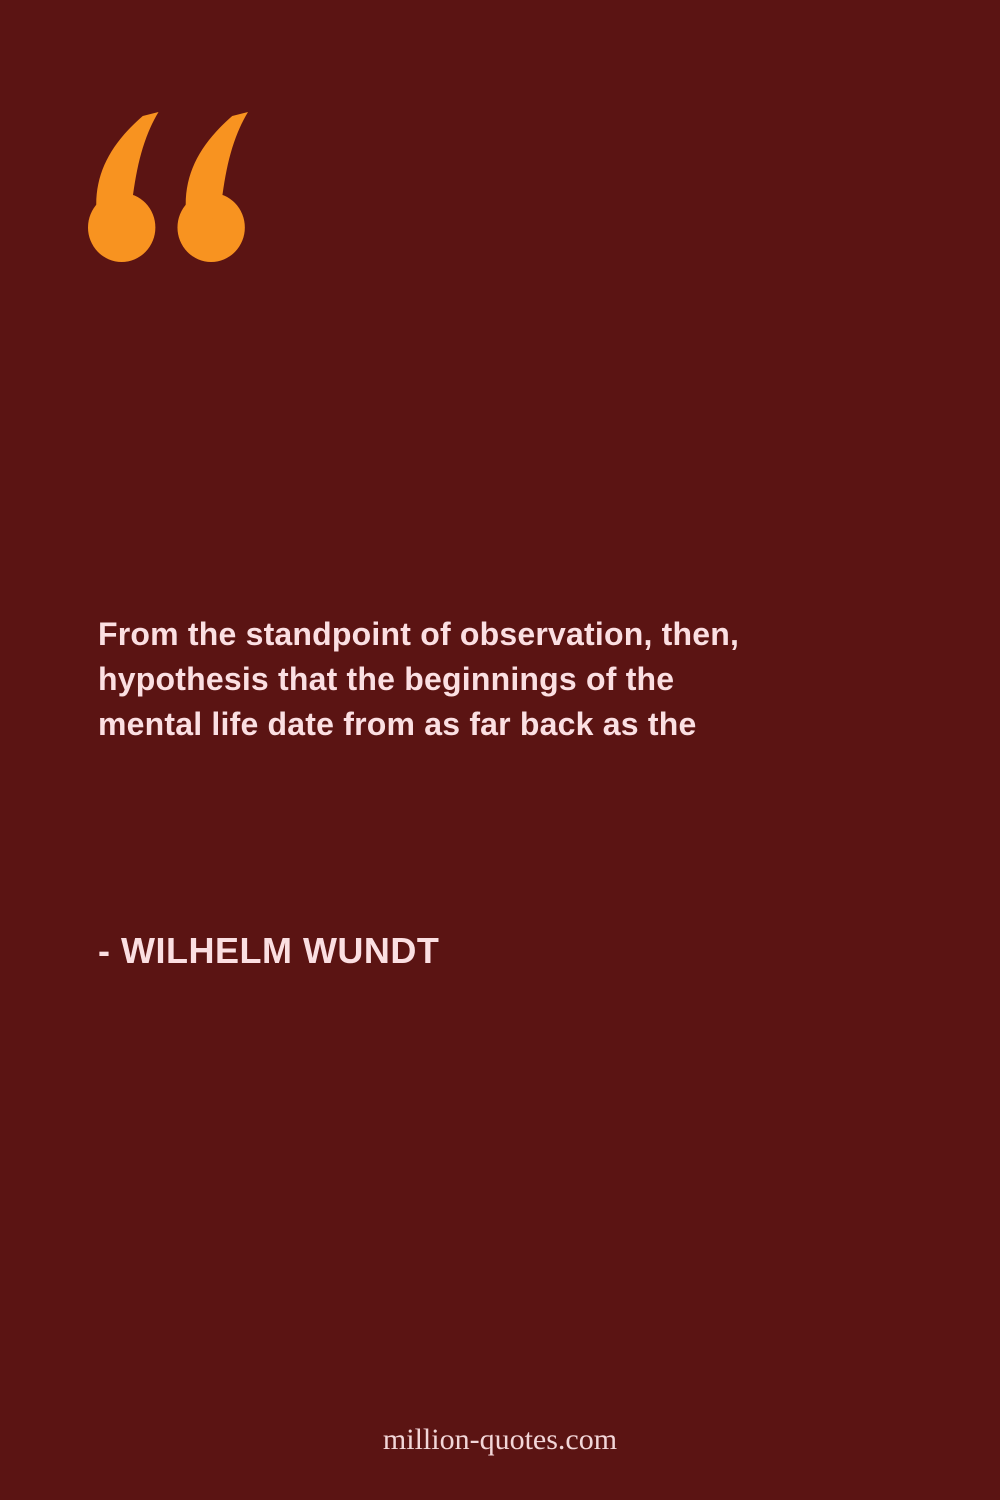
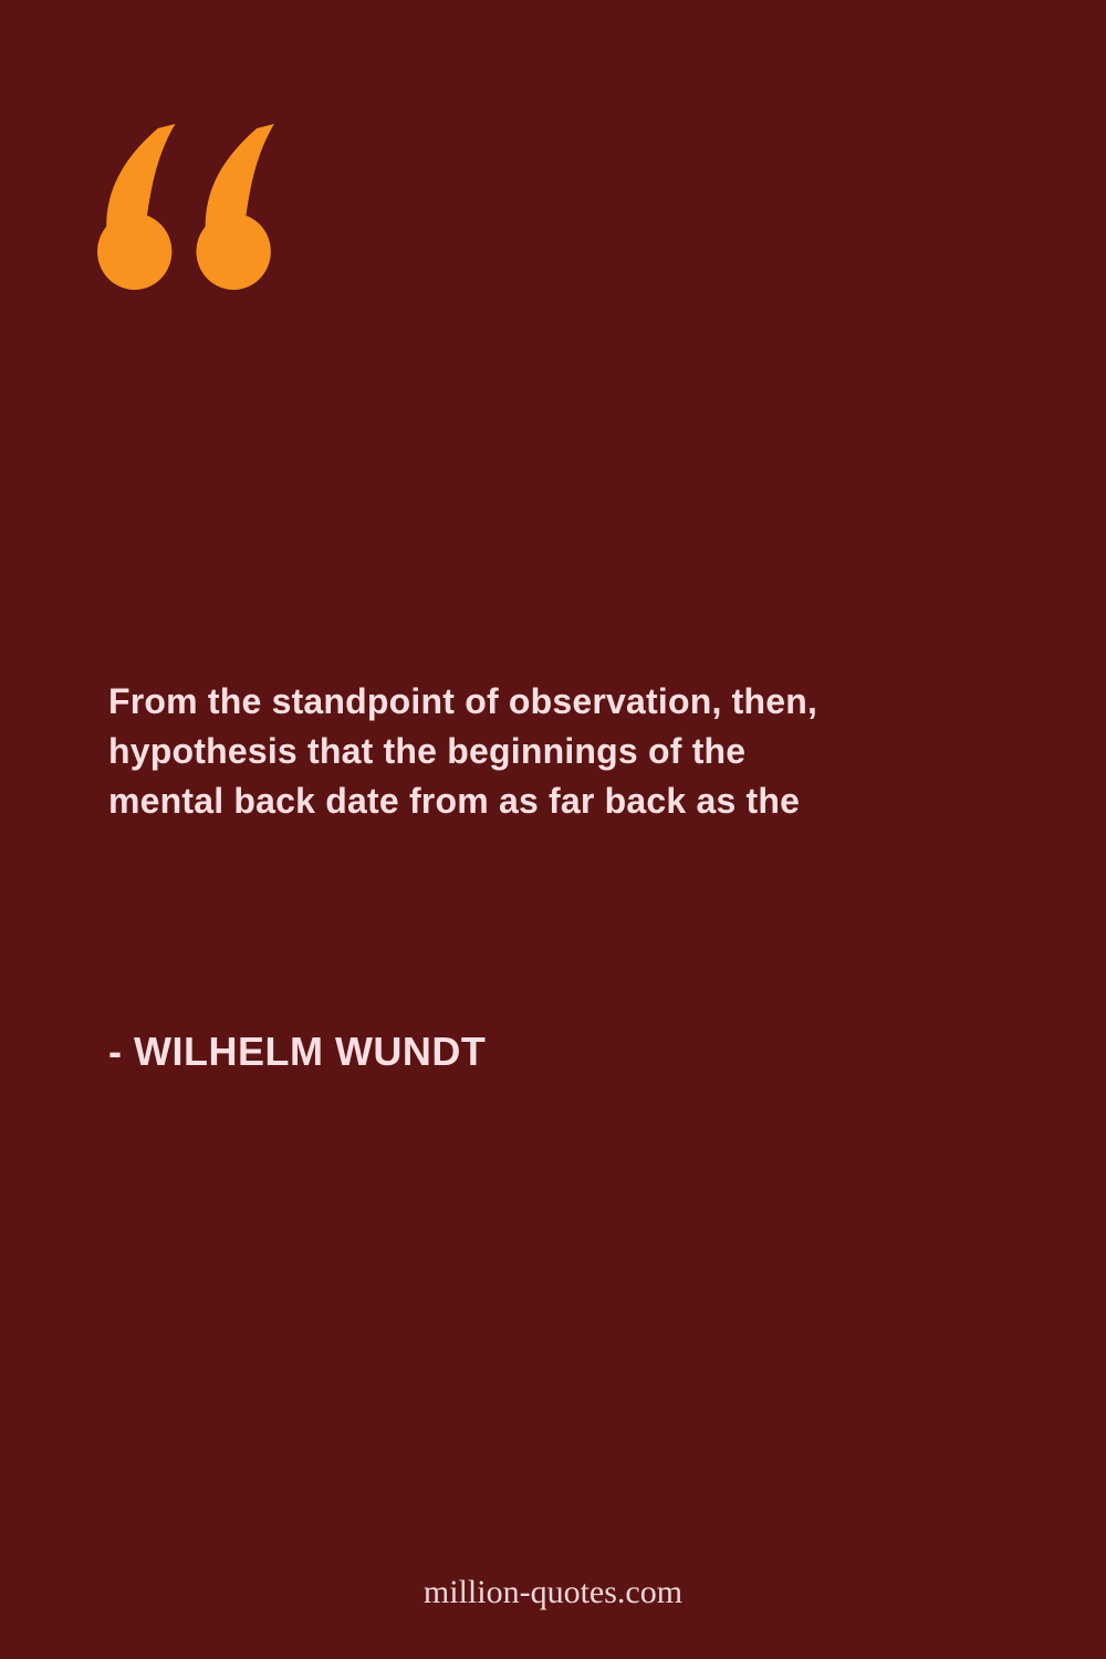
  From the standpoint of observation, then,
  hypothesis that the beginnings of the
- mental life date from as far back as the
+ mental back date from as far back as the
  - WILHELM WUNDT
  million-quotes.com
